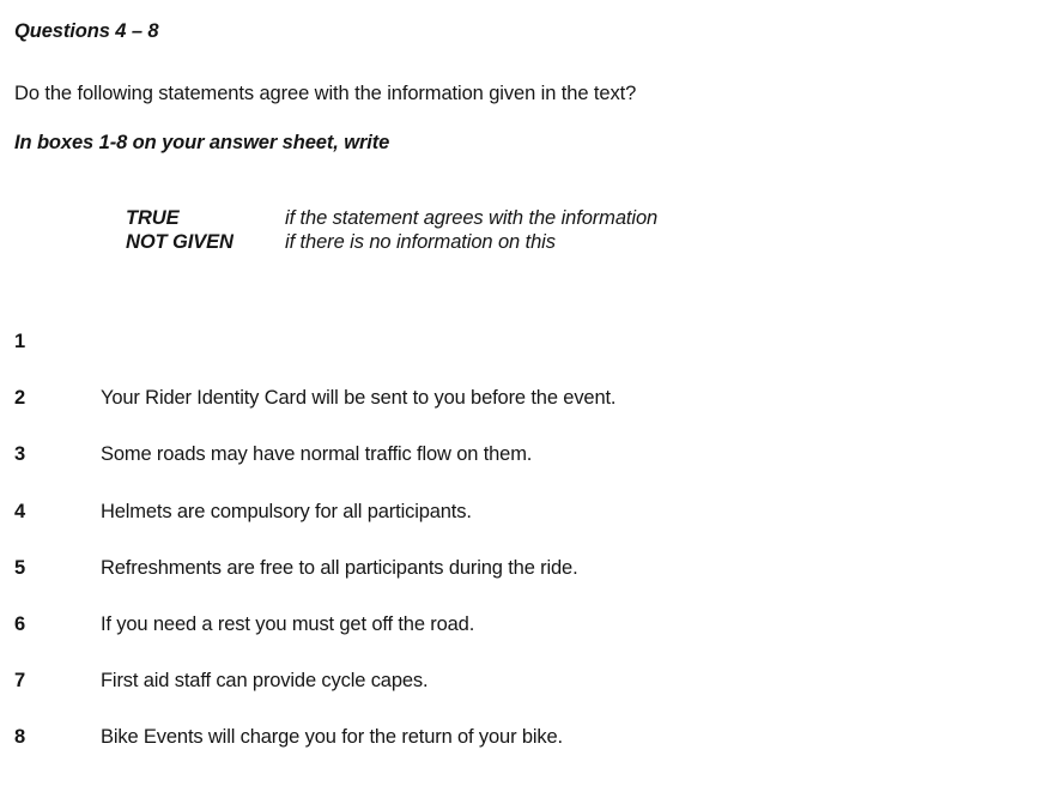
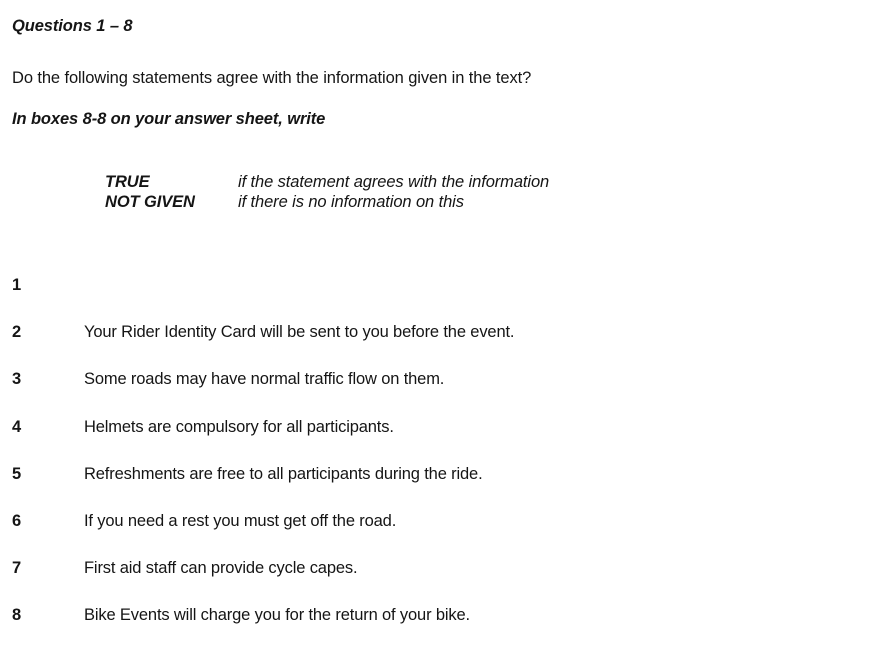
- Questions 4 – 8
+ Questions 1 – 8
  Do the following statements agree with the information given in the text?
- In boxes 1-8 on your answer sheet, write
+ In boxes 8-8 on your answer sheet, write
  TRUE
  if the statement agrees with the information
  NOT GIVEN
  if there is no information on this
  1
  2
  Your Rider Identity Card will be sent to you before the event.
  3
  Some roads may have normal traffic flow on them.
  4
  Helmets are compulsory for all participants.
  5
  Refreshments are free to all participants during the ride.
  6
  If you need a rest you must get off the road.
  7
  First aid staff can provide cycle capes.
  8
  Bike Events will charge you for the return of your bike.
